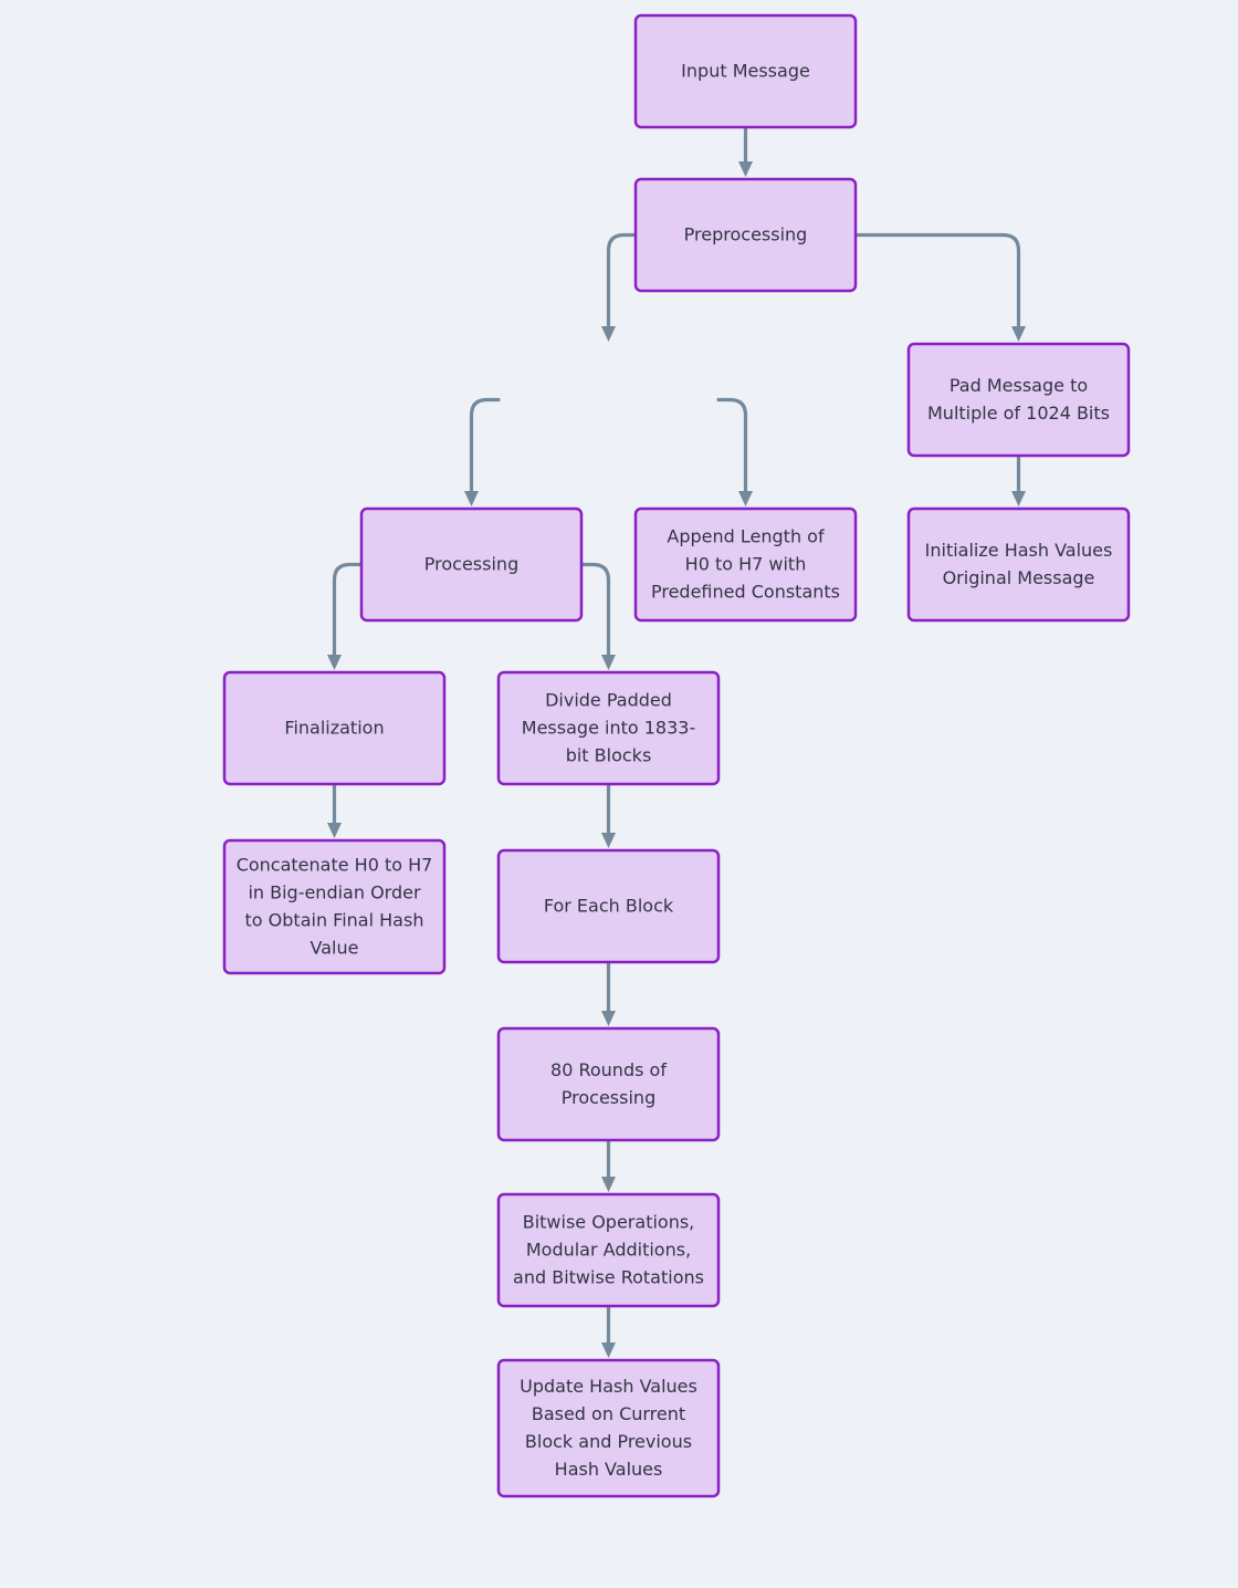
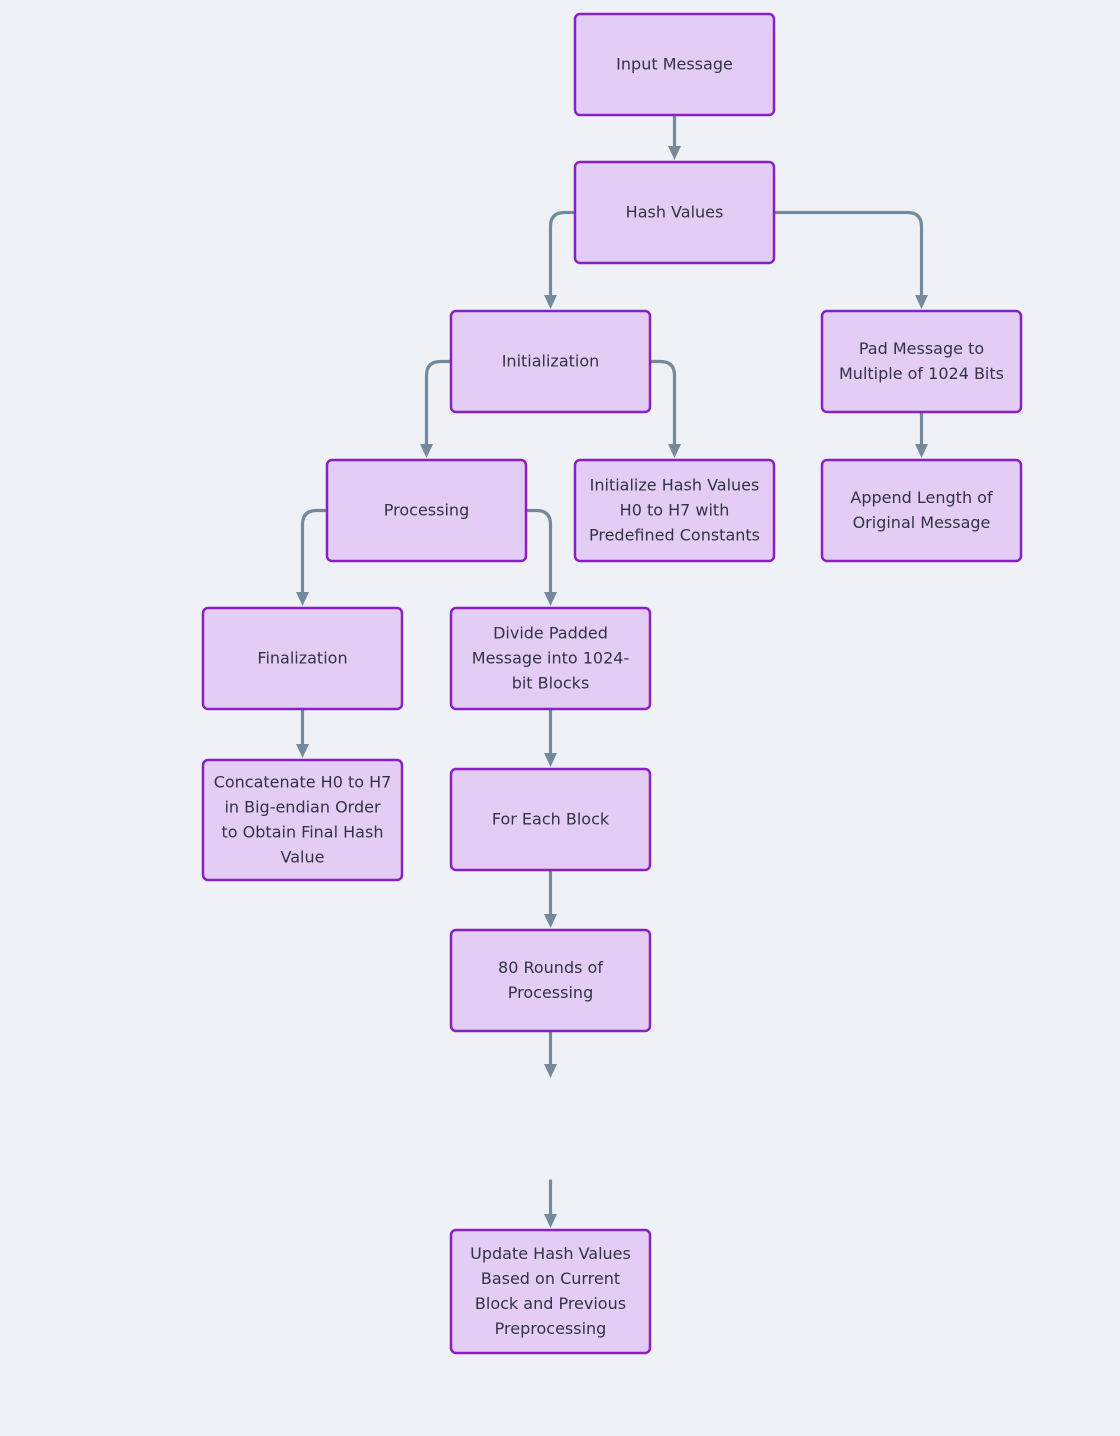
  Input Message
- Preprocessing
+ Hash Values
  Pad Message to Multiple of 1024 Bits
- Initialize Hash Values Original Message
+ Append Length of Original Message
+ Initialization
- Append Length of H0 to H7 with Predefined Constants
+ Initialize Hash Values H0 to H7 with Predefined Constants
  Processing
- Divide Padded Message into 1833- bit Blocks
+ Divide Padded Message into 1024- bit Blocks
  For Each Block
  80 Rounds of Processing
- Bitwise Operations, Modular Additions, and Bitwise Rotations
- Update Hash Values Based on Current Block and Previous Hash Values
+ Update Hash Values Based on Current Block and Previous Preprocessing
  Finalization
  Concatenate H0 to H7 in Big-endian Order to Obtain Final Hash Value
